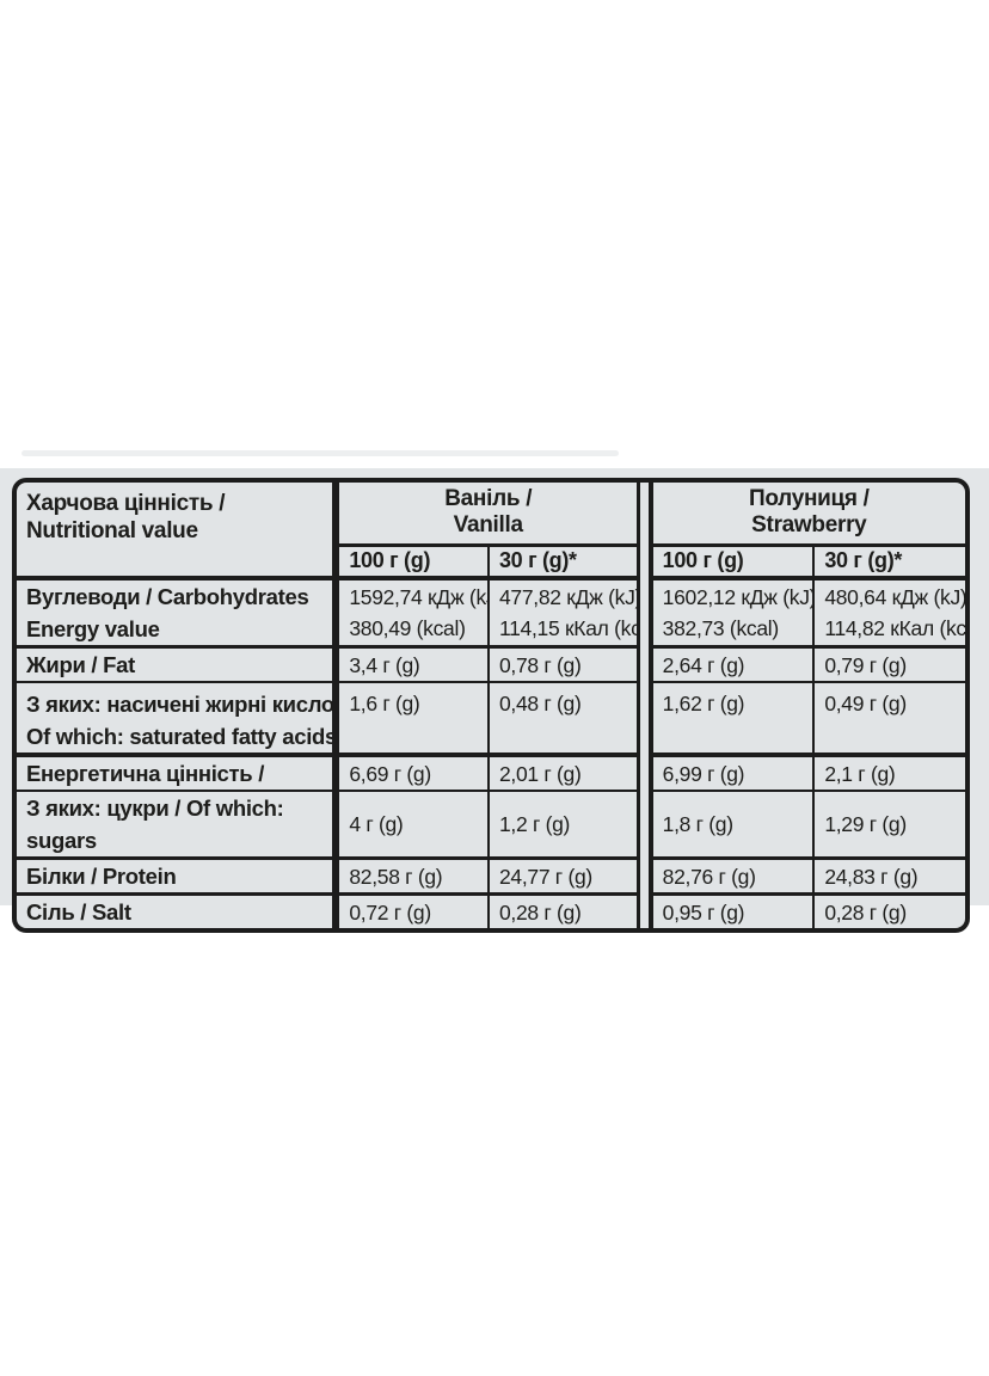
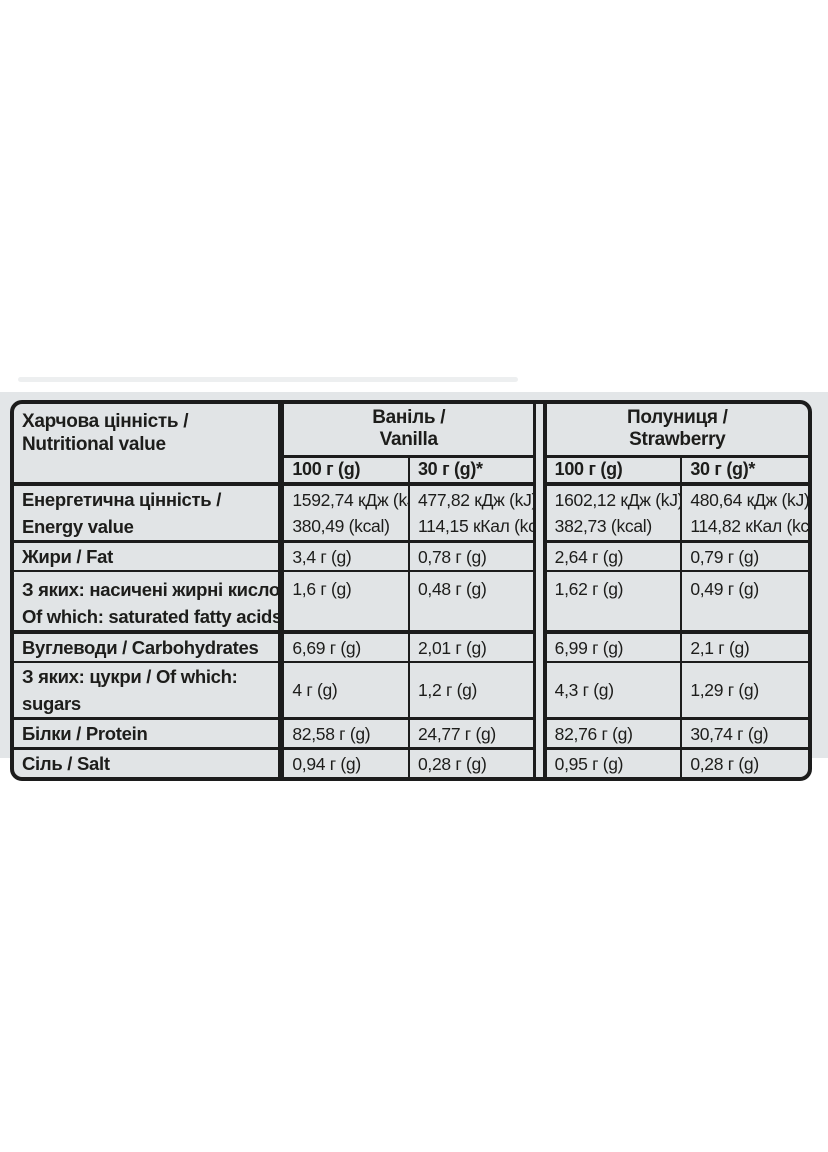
  Харчова цінність / Nutritional value	Ваніль / Vanilla		Полуниця / Strawberry
  100 г (g)	30 г (g)*	100 г (g)	30 г (g)*
- Вуглеводи / Carbohydrates Energy value	1592,74 кДж (k 380,49 (kcal)	477,82 кДж (kJ 114,15 кКал (kc	1602,12 кДж (kJ 382,73 (kcal)	480,64 кДж (kJ) 114,82 кКал (kc
+ Енергетична цінність / Energy value	1592,74 кДж (k 380,49 (kcal)	477,82 кДж (kJ 114,15 кКал (kc	1602,12 кДж (kJ 382,73 (kcal)	480,64 кДж (kJ) 114,82 кКал (kc
  Жири / Fat	3,4 г (g)	0,78 г (g)	2,64 г (g)	0,79 г (g)
  З яких: насичені жирні кисло Of which: saturated fatty acids	1,6 г (g)	0,48 г (g)	1,62 г (g)	0,49 г (g)
- Енергетична цінність /	6,69 г (g)	2,01 г (g)	6,99 г (g)	2,1 г (g)
+ Вуглеводи / Carbohydrates	6,69 г (g)	2,01 г (g)	6,99 г (g)	2,1 г (g)
- З яких: цукри / Of which: sugars	4 г (g)	1,2 г (g)	1,8 г (g)	1,29 г (g)
+ З яких: цукри / Of which: sugars	4 г (g)	1,2 г (g)	4,3 г (g)	1,29 г (g)
- Білки / Protein	82,58 г (g)	24,77 г (g)	82,76 г (g)	24,83 г (g)
+ Білки / Protein	82,58 г (g)	24,77 г (g)	82,76 г (g)	30,74 г (g)
- Сіль / Salt	0,72 г (g)	0,28 г (g)	0,95 г (g)	0,28 г (g)
+ Сіль / Salt	0,94 г (g)	0,28 г (g)	0,95 г (g)	0,28 г (g)
